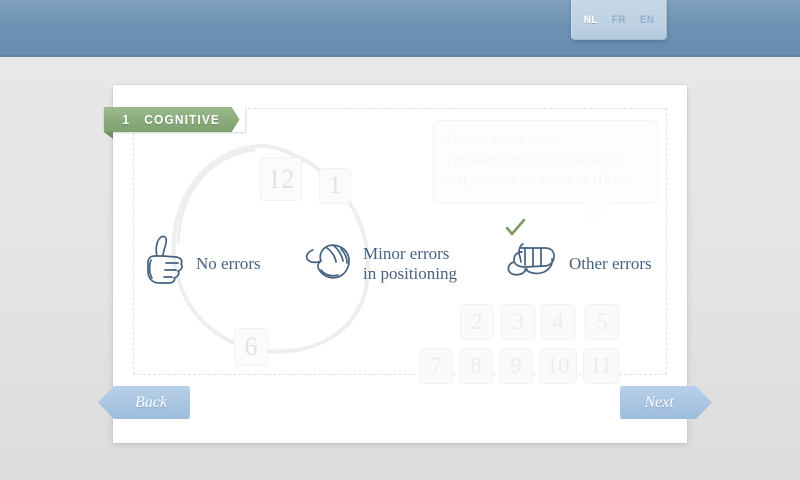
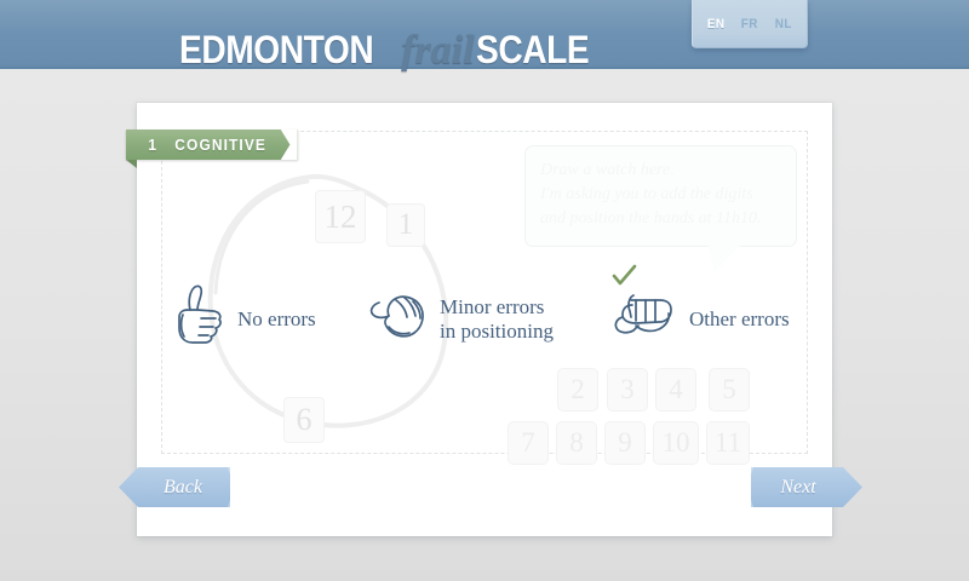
+ EDMONTON frailSCALE
- NL
+ EN
  FR
- EN
+ NL
  1
  COGNITIVE
  12
  1
  6
  No errors
  Minor errors
  in positioning
  Other errors
  Back
  Next
